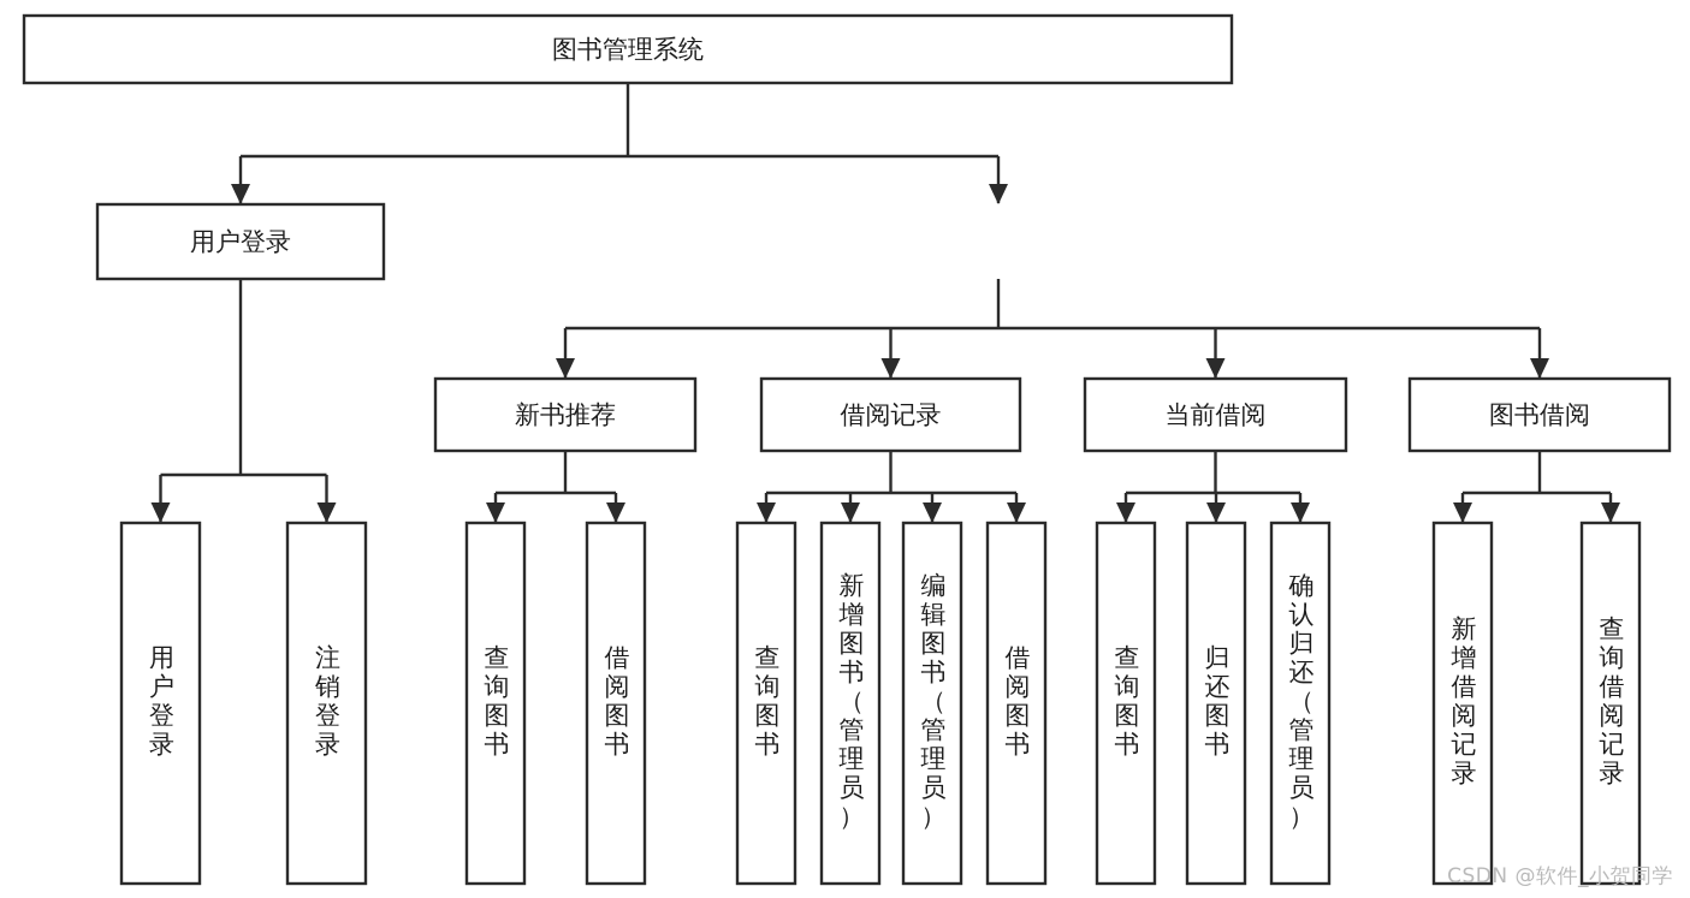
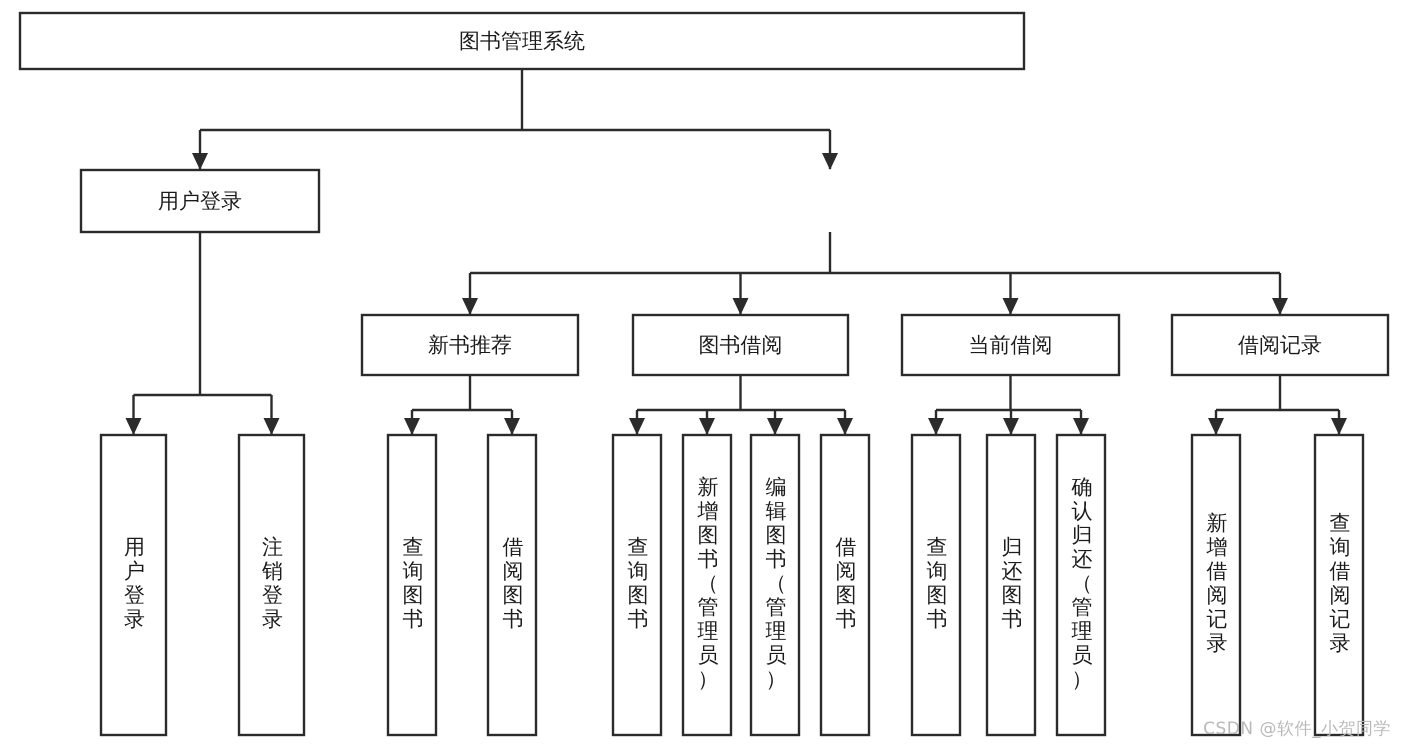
  图书管理系统
  用户登录
  用户登录
  注销登录
  新书推荐
  查询图书
  借阅图书
- 借阅记录
+ 图书借阅
  查询图书
  新增图书（管理员）
  编辑图书（管理员）
  借阅图书
  当前借阅
  查询图书
  归还图书
  确认归还（管理员）
- 图书借阅
+ 借阅记录
  新增借阅记录
  查询借阅记录
  CSDN @软件_小贺同学
